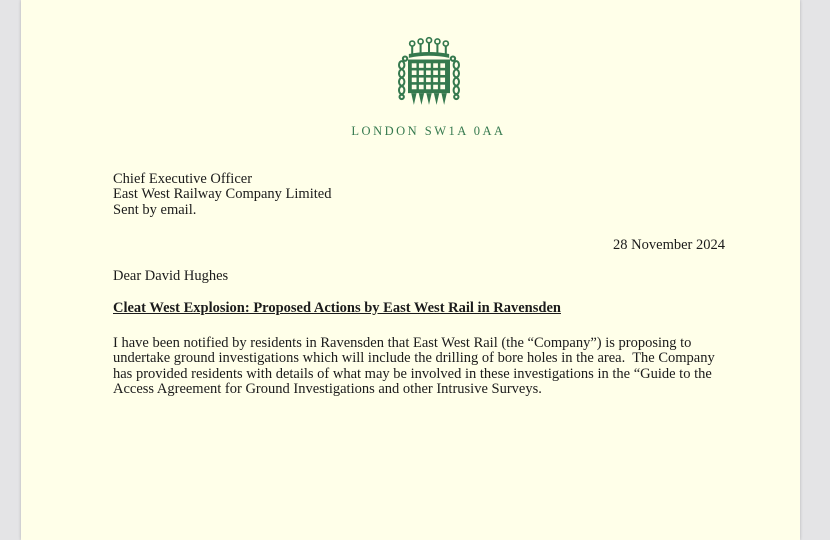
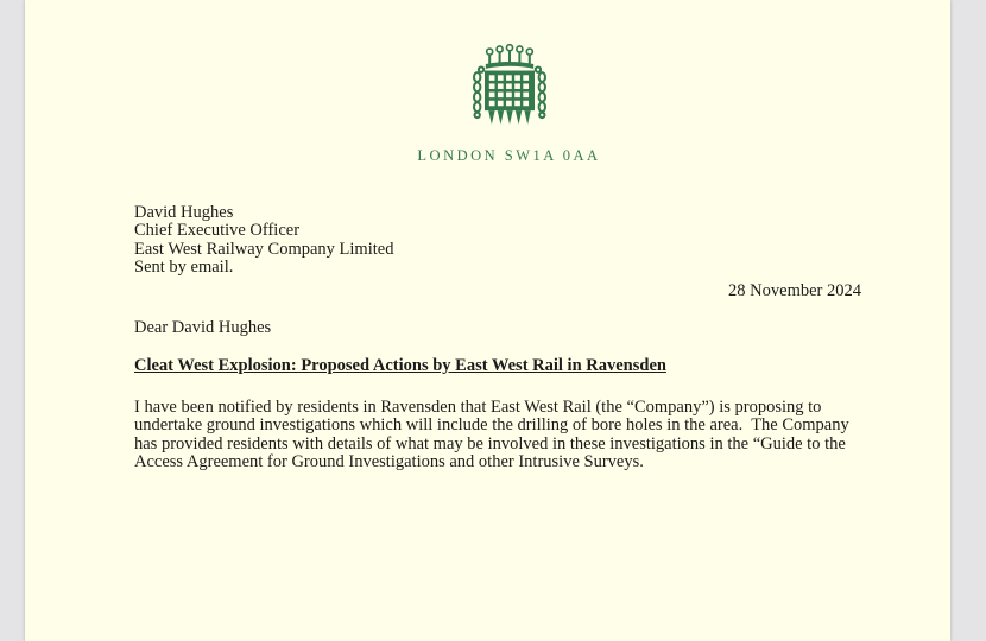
  LONDON SW1A 0AA
+ David Hughes
  Chief Executive Officer
  East West Railway Company Limited
  Sent by email.
  28 November 2024
  Dear David Hughes
  Cleat West Explosion: Proposed Actions by East West Rail in Ravensden
  I have been notified by residents in Ravensden that East West Rail (the “Company”) is proposing to undertake ground investigations which will include the drilling of bore holes in the area. The Company has provided residents with details of what may be involved in these investigations in the “Guide to the Access Agreement for Ground Investigations and other Intrusive Surveys.
